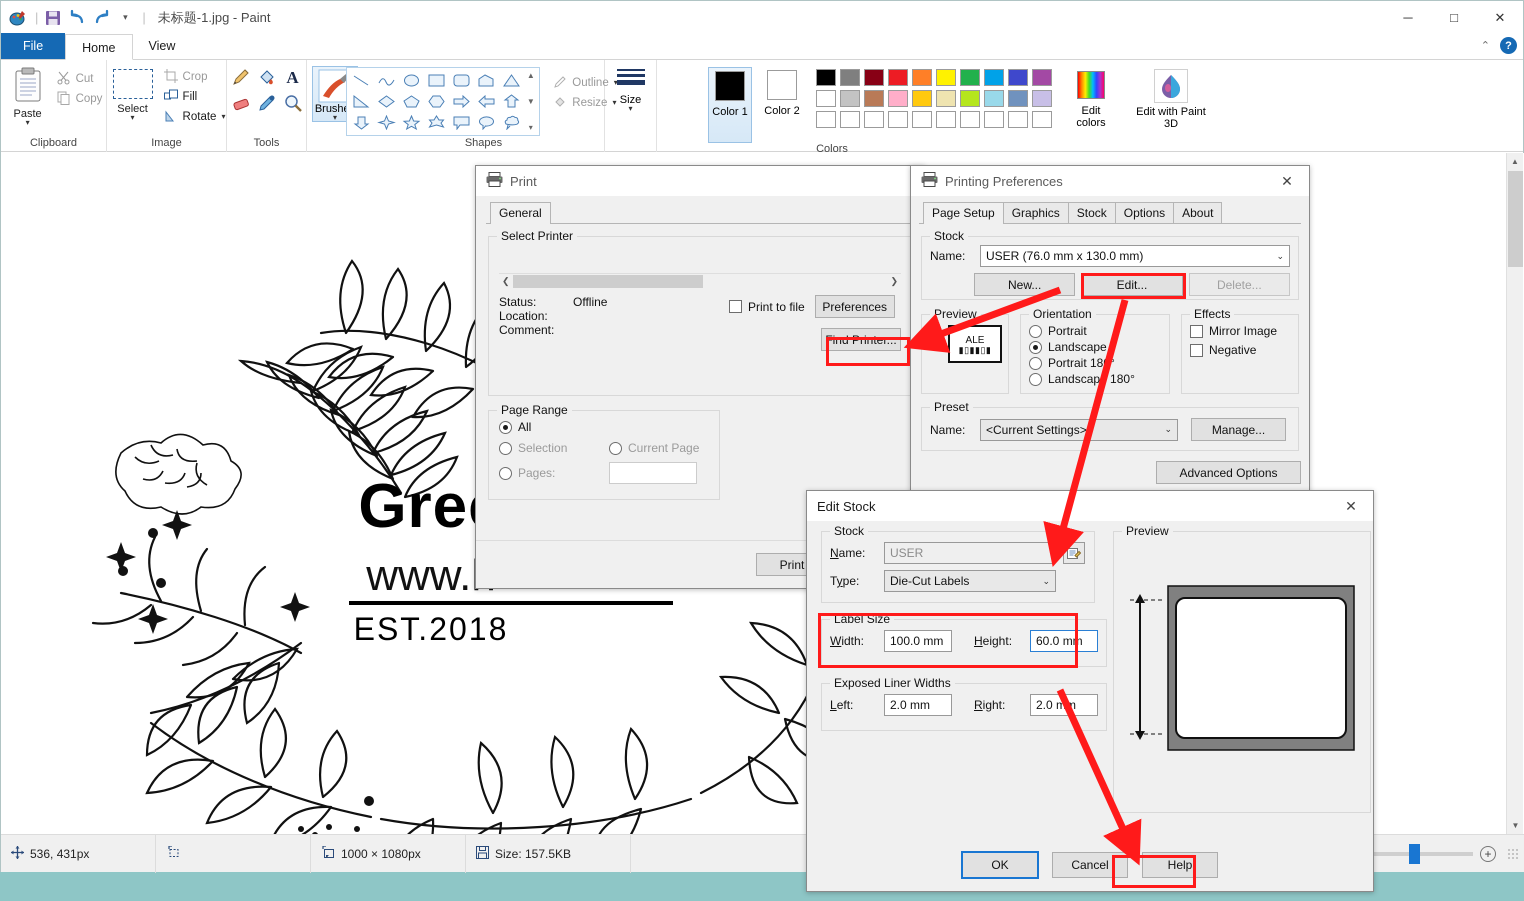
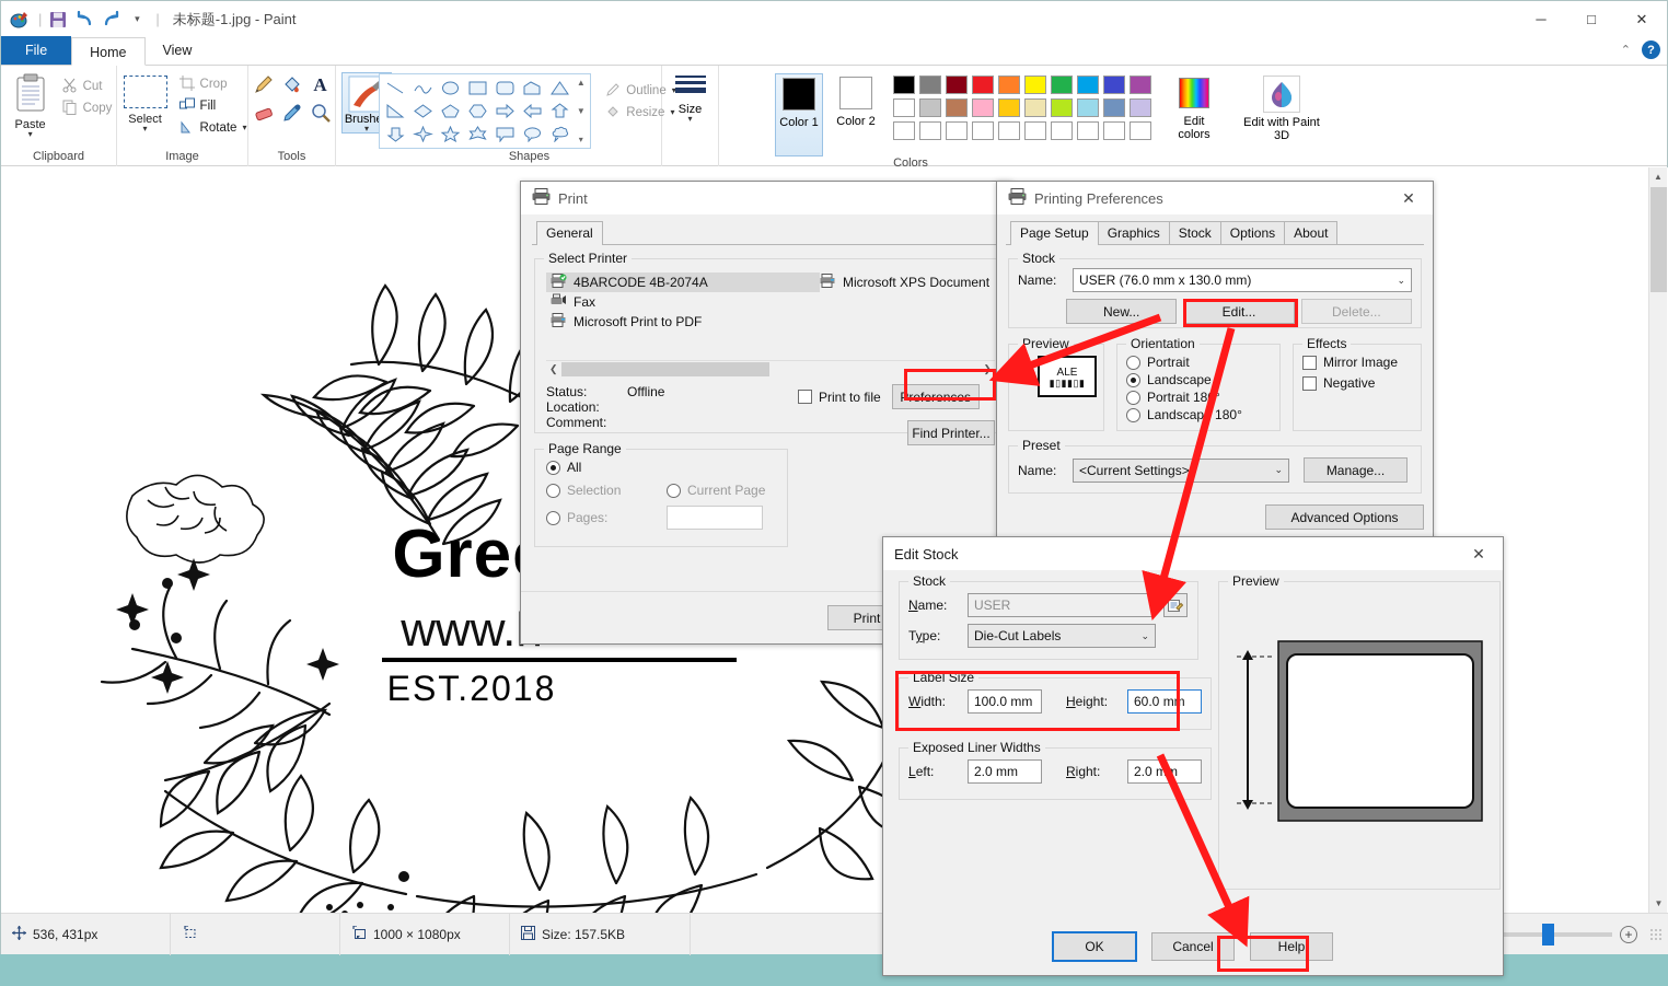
  |
  ▾
  |
  未标题-1.jpg - Paint
  ─
  □
  ✕
  File
  Home
  View
  ⌃
  ?
  Paste
  ▾
  Cut
  Copy
  Clipboard
  Select
  ▾
  Crop
  Fill
  Rotate
  ▾
  Image
  A
  Tools
  Brush
  ▾
  ▲
  ▼
  ▾
  Outline
  Resize
  ▾
  Shapes
  Size
  ▾
  Color 1
  Color 2
  Edit colors
  Edit with Paint 3D
  Colors
  Gre
  www.
  EST.2018
  ▲
  ▼
  536, 431px
  1000 × 1080px
  Size: 157.5KB
  +
  Print
  General
  Select Printer
+ 4BARCODE 4B-2074A
+ Fax
+ Microsoft Print to PDF
+ Microsoft XPS Document
  ❮
  ❯
  Status:
  Offline
  Location:
  Comment:
  Print to file
  Preferences
  Find Printer...
  Page Range
  All
  Selection
  Current Page
  Pages:
  Print
  Printing Preferences
  ✕
  Page Setup
  Graphics
  Stock
  Options
  About
  Stock
  Name:
  USER (76.0 mm x 130.0 mm)
  ⌄
  New...
  Edit...
  Delete...
  Preview
  ALE
  ▮▯▮▮▯▮
  Orientation
  Portrait
  Landscape
  Portrait 18°
  Landscap 180°
  Effects
  Mirror Image
  Negative
  Preset
  Name:
  <Current Settings>
  ⌄
  Manage...
  Advanced Options
  Edit Stock
  ✕
  Stock
  Name:
  USER
  Type:
  Die-Cut Labels
  ⌄
  Label Size
  Width:
  100.0 mm
  Height:
  60.0 mm
  Exposed Liner Widths
  Left:
  2.0 mm
  Right:
  2.0 mm
  Preview
  OK
  Cancel
  Help
